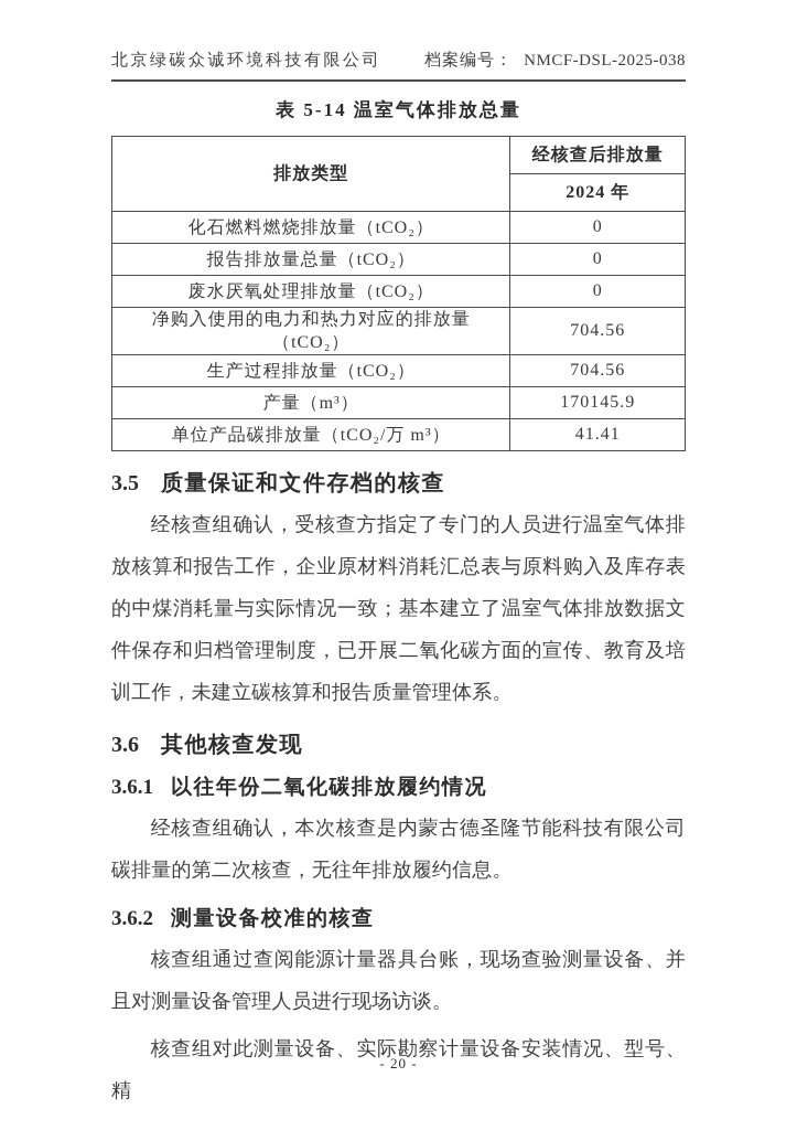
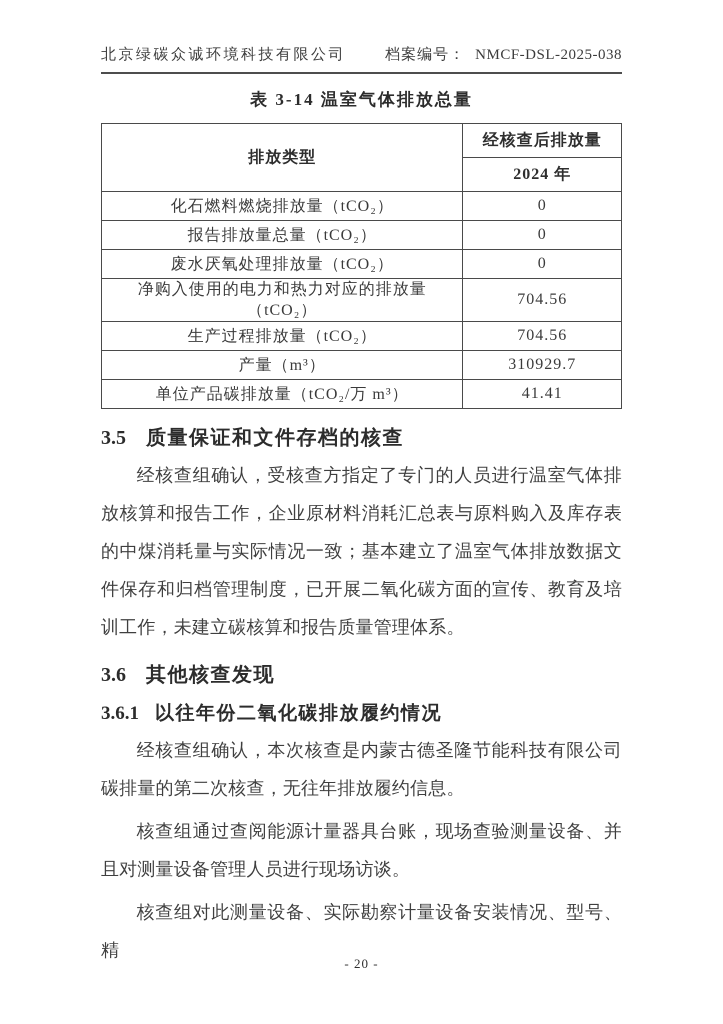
  北京绿碳众诚环境科技有限公司
  档案编号： NMCF-DSL-2025-038
- 表 5-14 温室气体排放总量
+ 表 3-14 温室气体排放总量
  排放类型	经核查后排放量
  2024 年
  化石燃料燃烧排放量（tCO₂）	0
  报告排放量总量（tCO₂）	0
  废水厌氧处理排放量（tCO₂）	0
  净购入使用的电力和热力对应的排放量（tCO₂）	704.56
  生产过程排放量（tCO₂）	704.56
- 产量（m³）	170145.9
+ 产量（m³）	310929.7
  单位产品碳排放量（tCO₂/万 m³）	41.41
  3.5
  质量保证和文件存档的核查
  经核查组确认，受核查方指定了专门的人员进行温室气体排放核算和报告工作，企业原材料消耗汇总表与原料购入及库存表的中煤消耗量与实际情况一致；基本建立了温室气体排放数据文件保存和归档管理制度，已开展二氧化碳方面的宣传、教育及培训工作，未建立碳核算和报告质量管理体系。
  3.6
  其他核查发现
  3.6.1
  以往年份二氧化碳排放履约情况
  经核查组确认，本次核查是内蒙古德圣隆节能科技有限公司碳排量的第二次核查，无往年排放履约信息。
- 3.6.2
- 测量设备校准的核查
  核查组通过查阅能源计量器具台账，现场查验测量设备、并且对测量设备管理人员进行现场访谈。
  核查组对此测量设备、实际勘察计量设备安装情况、型号、精
  - 20 -
